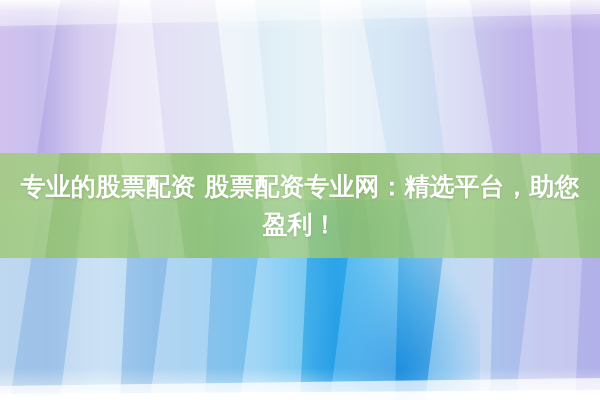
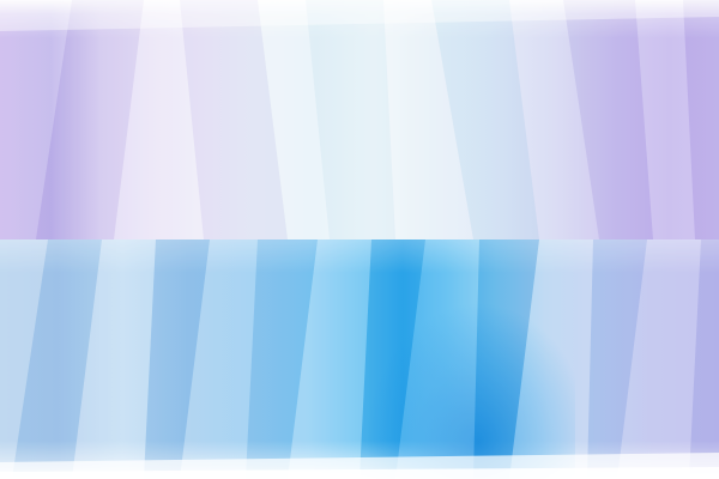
- 专业的股票配资 股票配资专业网：精选平台，助您盈利！
